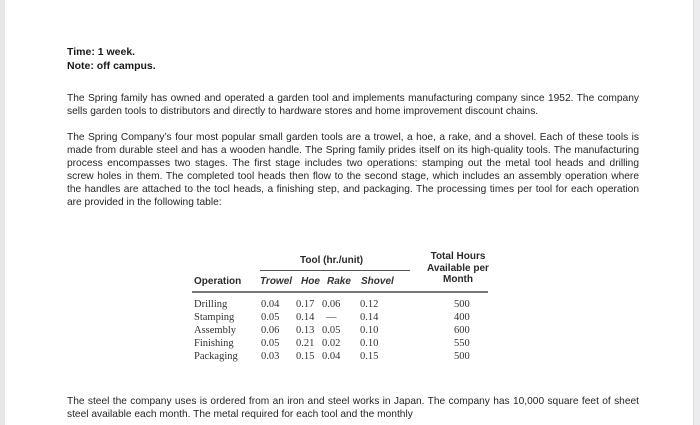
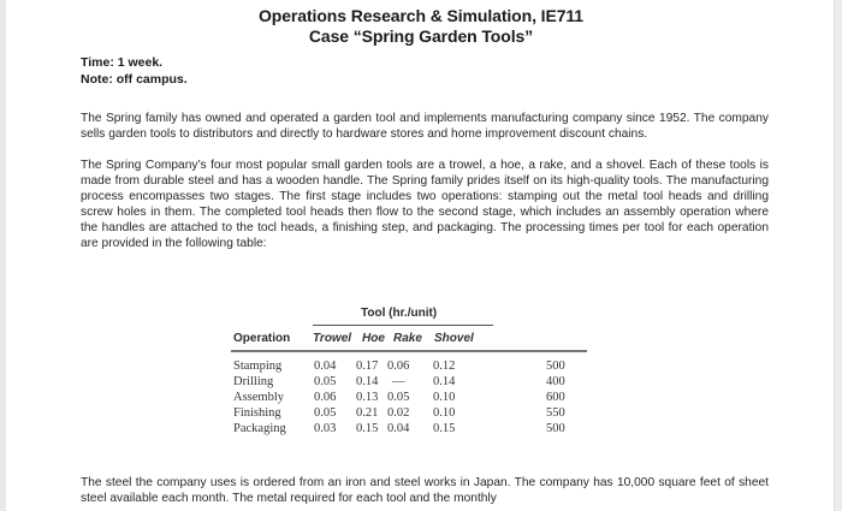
+ Operations Research & Simulation, IE711
+ Case “Spring Garden Tools”
  Time: 1 week.
  Note: off campus.
  The Spring family has owned and operated a garden tool and implements manufacturing company since 1952. The company sells garden tools to distributors and directly to hardware stores and home improvement discount chains.
  The Spring Company’s four most popular small garden tools are a trowel, a hoe, a rake, and a shovel. Each of these tools is made from durable steel and has a wooden handle. The Spring family prides itself on its high-quality tools. The manufacturing process encompasses two stages. The first stage includes two operations: stamping out the metal tool heads and drilling screw holes in them. The completed tool heads then flow to the second stage, which includes an assembly operation where the handles are attached to the tocl heads, a finishing step, and packaging. The processing times per tool for each operation are provided in the following table:
  Tool (hr./unit)
- Total Hours
- Available per
- Month
  Operation
  Trowel
  Hoe
  Rake
  Shovel
- Drilling
+ Stamping
  0.04
  0.17
  0.06
  0.12
  500
- Stamping
+ Drilling
  0.05
  0.14
  —
  0.14
  400
  Assembly
  0.06
  0.13
  0.05
  0.10
  600
  Finishing
  0.05
  0.21
  0.02
  0.10
  550
  Packaging
  0.03
  0.15
  0.04
  0.15
  500
  The steel the company uses is ordered from an iron and steel works in Japan. The company has 10,000 square feet of sheet steel available each month. The metal required for each tool and the monthly
